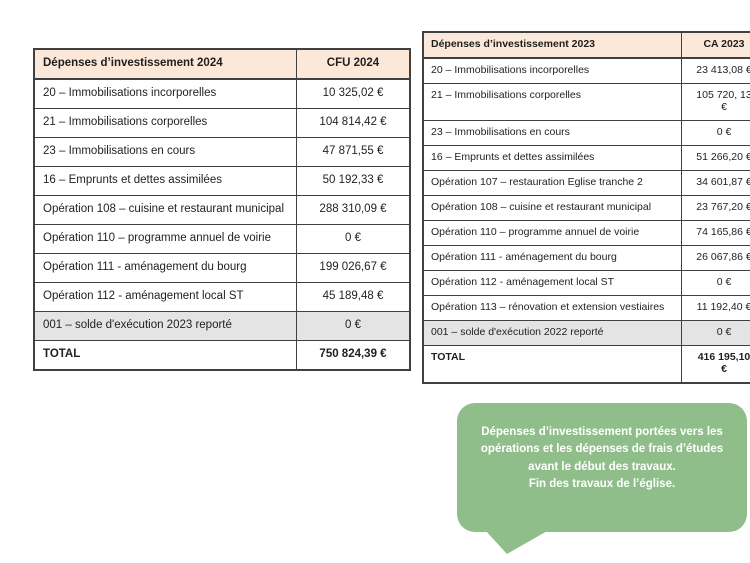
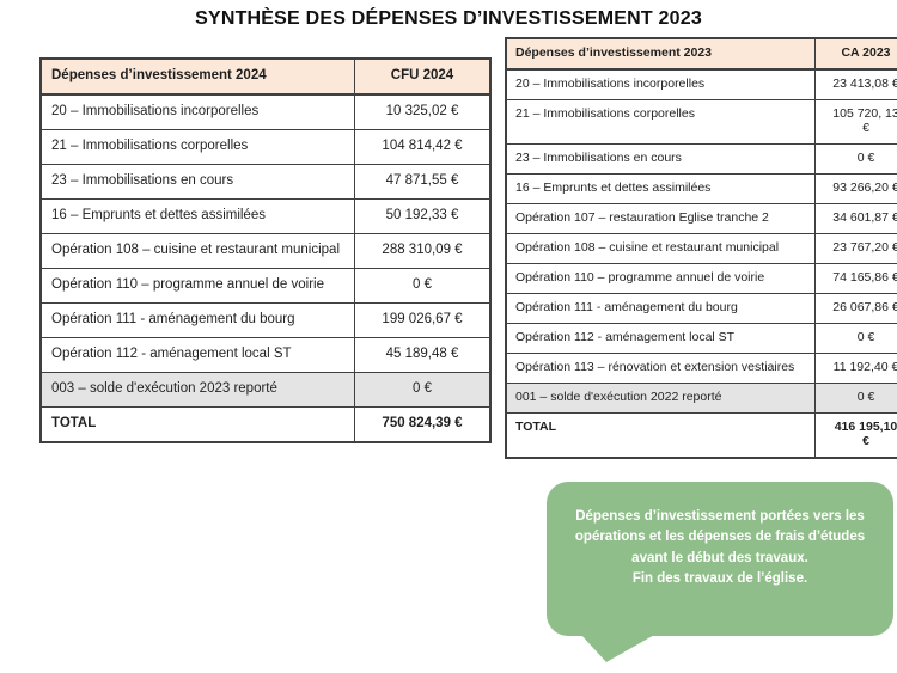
+ SYNTHÈSE DES DÉPENSES D’INVESTISSEMENT 2023
  Dépenses d’investissement 2024	CFU 2024
  20 – Immobilisations incorporelles	10 325,02 €
  21 – Immobilisations corporelles	104 814,42 €
  23 – Immobilisations en cours	47 871,55 €
  16 – Emprunts et dettes assimilées	50 192,33 €
  Opération 108 – cuisine et restaurant municipal	288 310,09 €
  Opération 110 – programme annuel de voirie	0 €
  Opération 111 - aménagement du bourg	199 026,67 €
  Opération 112 - aménagement local ST	45 189,48 €
- 001 – solde d'exécution 2023 reporté	0 €
+ 003 – solde d'exécution 2023 reporté	0 €
  TOTAL	750 824,39 €
  Dépenses d’investissement 2023	CA 2023
  20 – Immobilisations incorporelles	23 413,08 €
  21 – Immobilisations corporelles	105 720, 13 €
  23 – Immobilisations en cours	0 €
- 16 – Emprunts et dettes assimilées	51 266,20 €
+ 16 – Emprunts et dettes assimilées	93 266,20 €
  Opération 107 – restauration Eglise tranche 2	34 601,87 €
  Opération 108 – cuisine et restaurant municipal	23 767,20 €
  Opération 110 – programme annuel de voirie	74 165,86 €
  Opération 111 - aménagement du bourg	26 067,86 €
  Opération 112 - aménagement local ST	0 €
  Opération 113 – rénovation et extension vestiaires	11 192,40 €
  001 – solde d'exécution 2022 reporté	0 €
  TOTAL	416 195,10 €
  Dépenses d’investissement portées vers les opérations et les dépenses de frais d’études avant le début des travaux.
  Fin des travaux de l’église.
